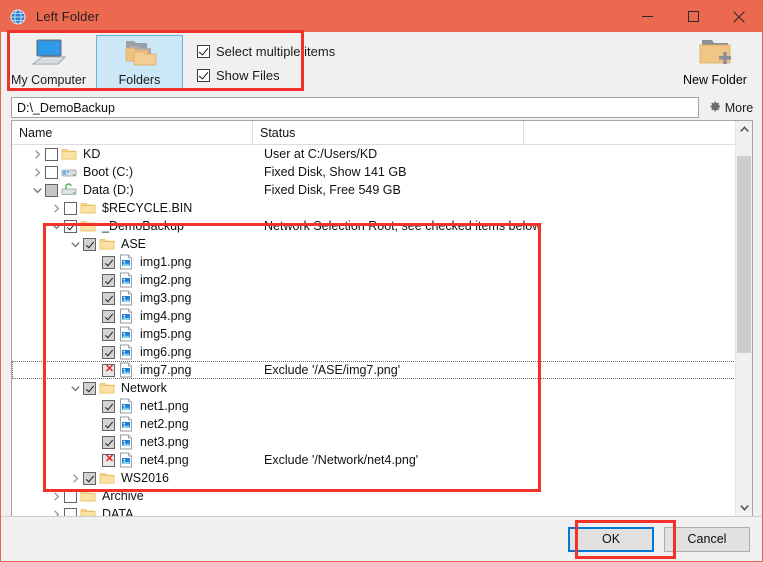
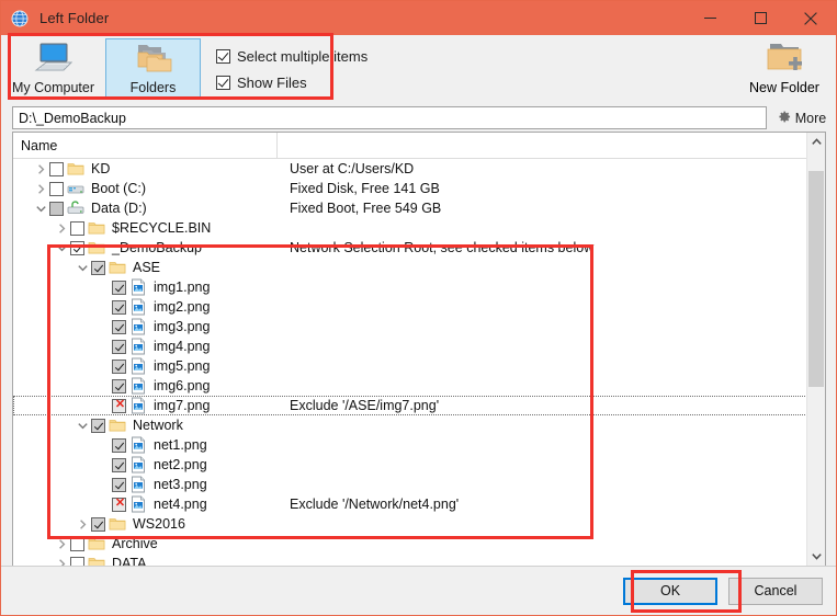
  Left Folder
  My Computer
  Folders
  Select multiple items
  Show Files
  New Folder
  D:\_DemoBackup
  More
  Name
- Status
  KD
  User at C:/Users/KD
  Boot (C:)
- Fixed Disk, Show 141 GB
+ Fixed Disk, Free 141 GB
  Data (D:)
- Fixed Disk, Free 549 GB
+ Fixed Boot, Free 549 GB
  $RECYCLE.BIN
  _DemoBackup
  Network Selection Root, see checked items below
  ASE
  img1.png
  img2.png
  img3.png
  img4.png
  img5.png
  img6.png
  img7.png
  Exclude '/ASE/img7.png'
  Network
  net1.png
  net2.png
  net3.png
  net4.png
  Exclude '/Network/net4.png'
  WS2016
  Archive
  DATA
  OK
  Cancel
